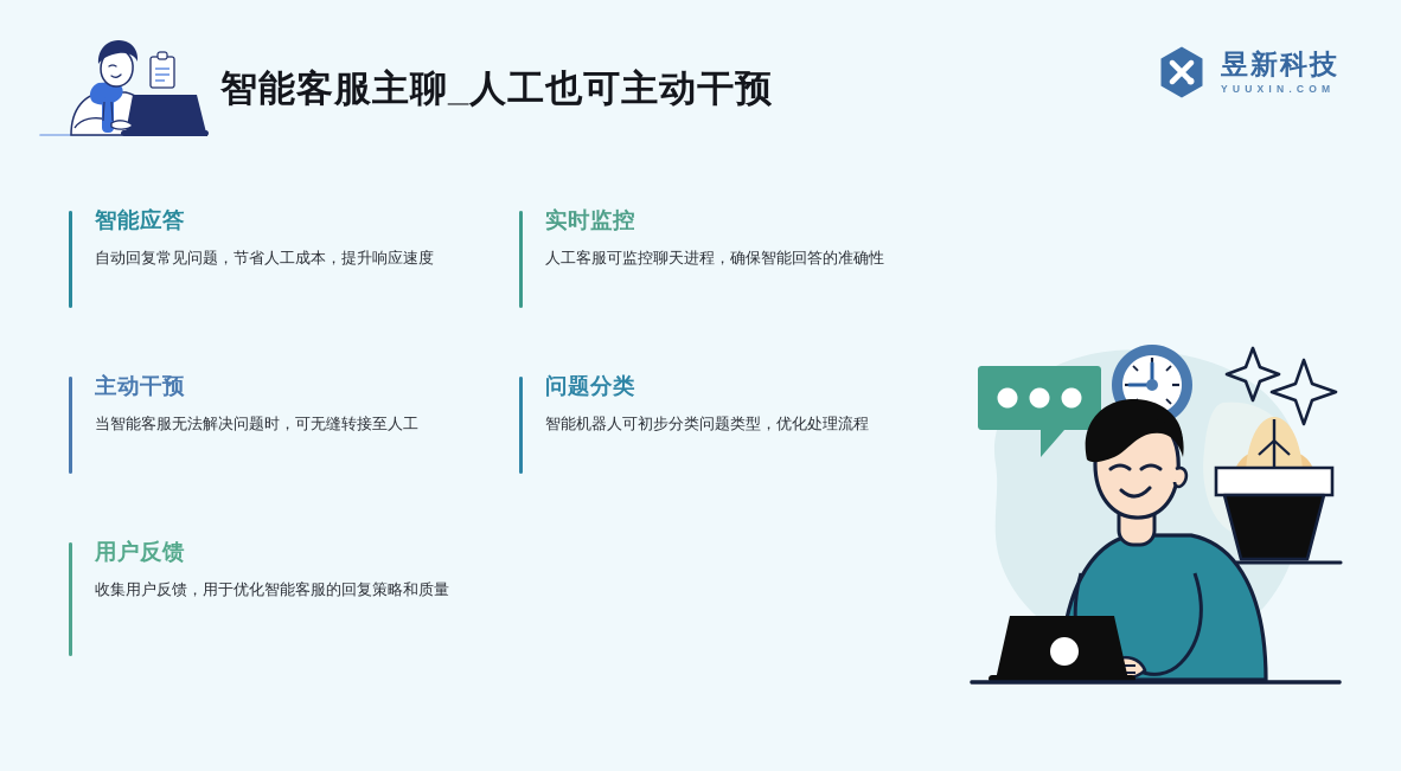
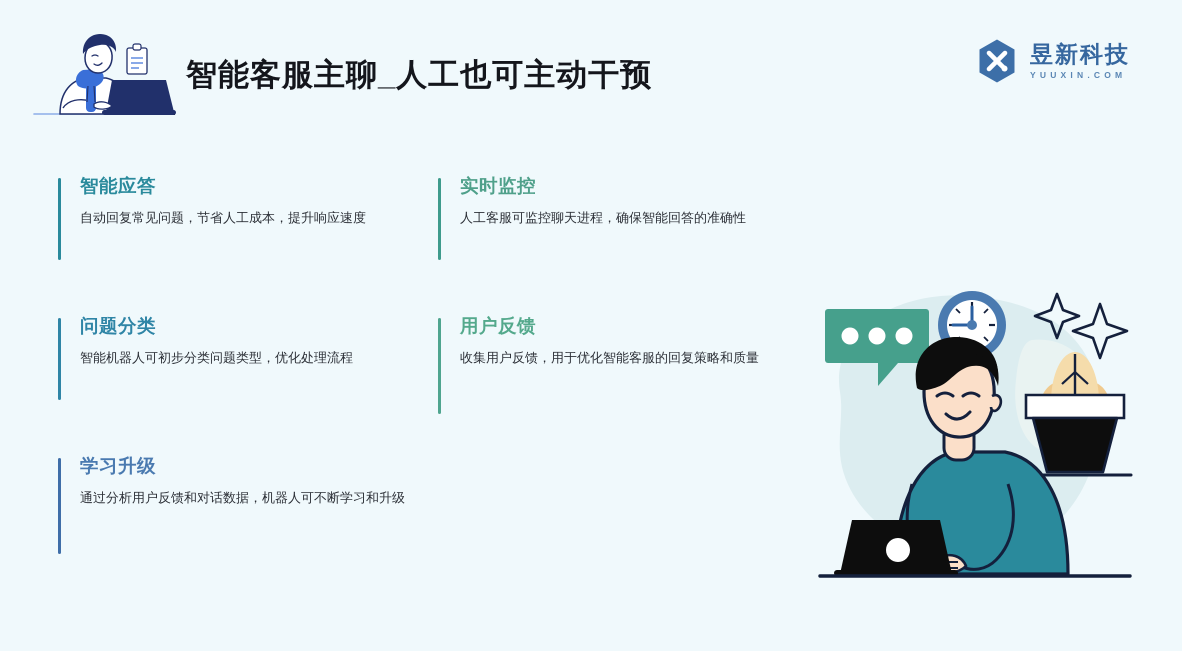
  智能客服主聊_人工也可主动干预
  昱新科技
  YUUXIN.COM
  智能应答
  自动回复常见问题，节省人工成本，提升响应速度
  实时监控
  人工客服可监控聊天进程，确保智能回答的准确性
- 主动干预
- 当智能客服无法解决问题时，可无缝转接至人工
  问题分类
  智能机器人可初步分类问题类型，优化处理流程
  用户反馈
  收集用户反馈，用于优化智能客服的回复策略和质量
+ 学习升级
+ 通过分析用户反馈和对话数据，机器人可不断学习和升级
